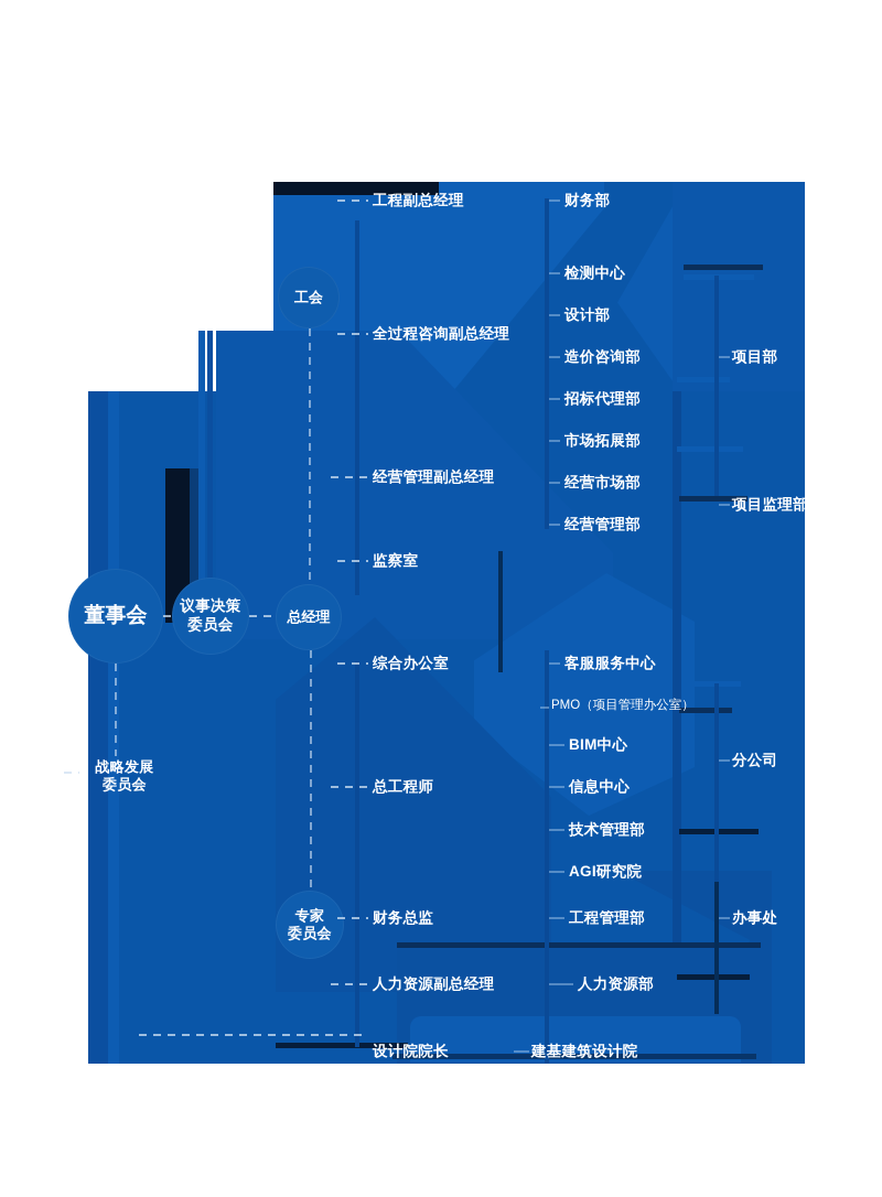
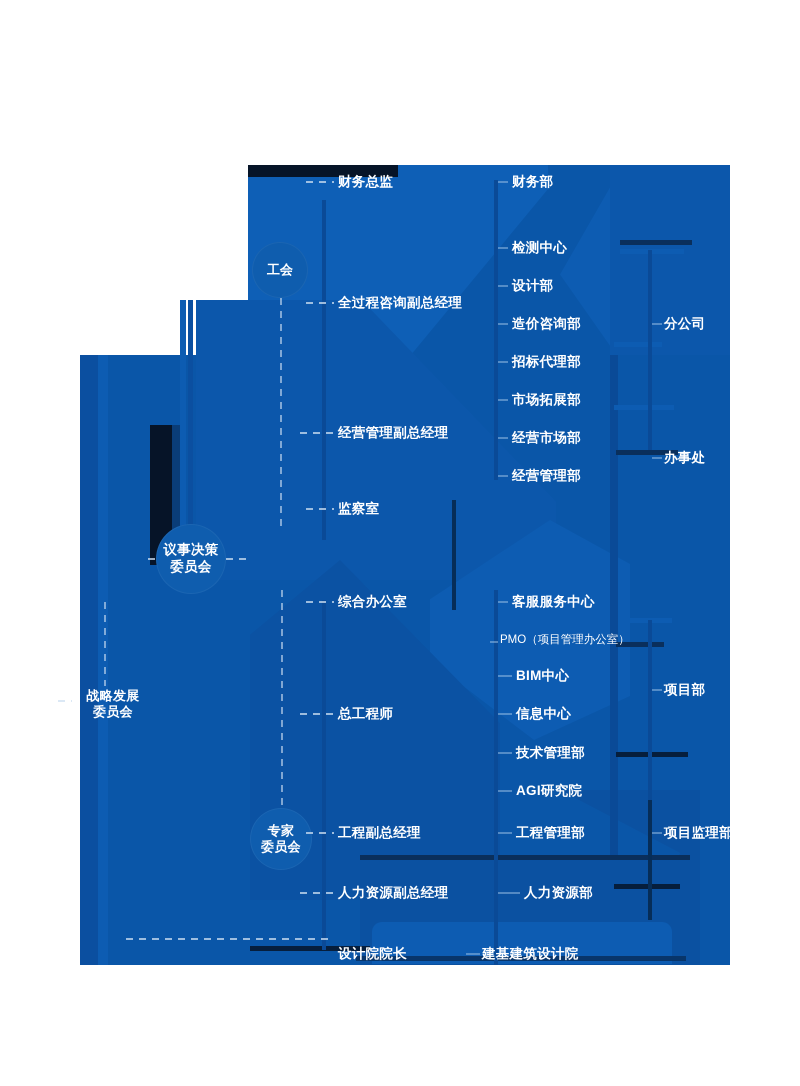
- 董事会
  议事决策
  委员会
- 总经理
  工会
  专家
  委员会
  战略发展
  委员会
- 工程副总经理
+ 财务总监
  全过程咨询副总经理
  经营管理副总经理
  监察室
  综合办公室
  总工程师
- 财务总监
+ 工程副总经理
  人力资源副总经理
  设计院院长
  财务部
  检测中心
  设计部
  造价咨询部
  招标代理部
  市场拓展部
  经营市场部
  经营管理部
  客服服务中心
  PMO（项目管理办公室）
  BIM中心
  信息中心
  技术管理部
  AGI研究院
  工程管理部
  人力资源部
  建基建筑设计院
- 项目部
+ 分公司
- 项目监理部
+ 办事处
- 分公司
+ 项目部
- 办事处
+ 项目监理部
